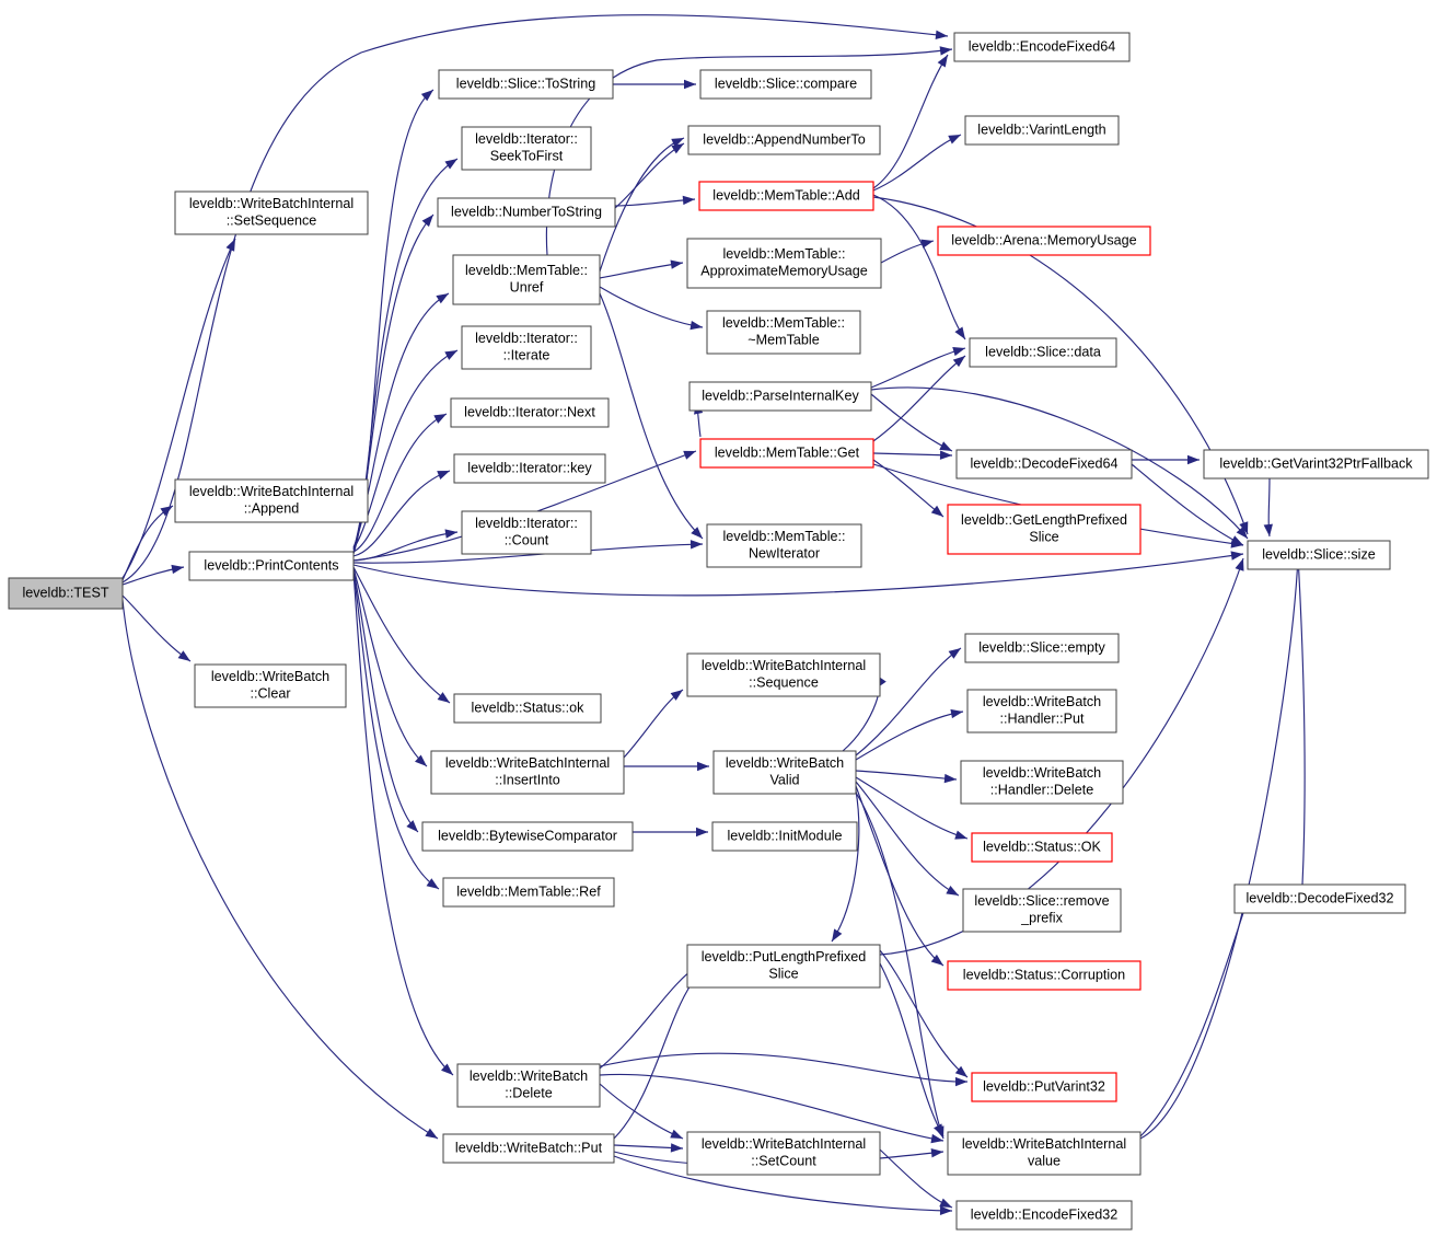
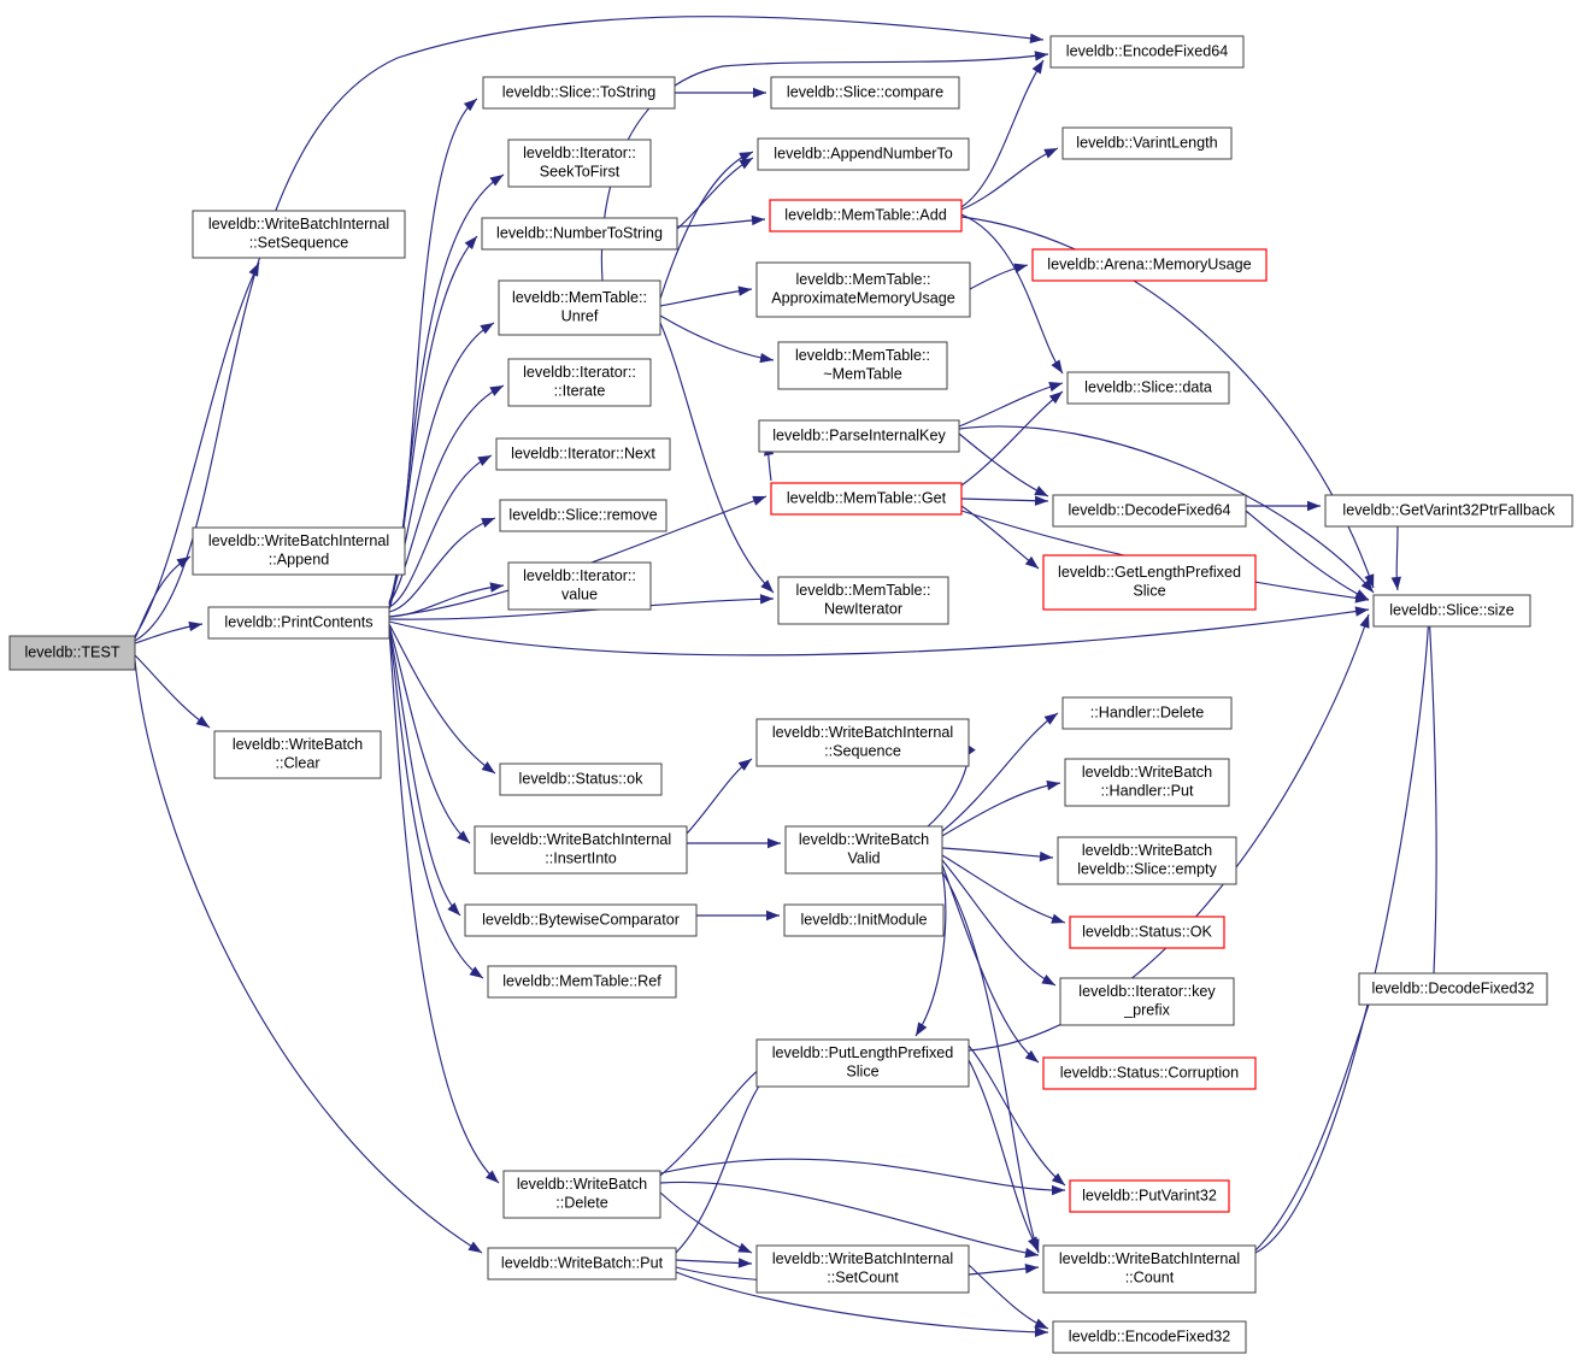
  leveldb::TEST
  leveldb::WriteBatchInternal
  ::SetSequence
  leveldb::WriteBatchInternal
  ::Append
  leveldb::PrintContents
  leveldb::WriteBatch
  ::Clear
  leveldb::Slice::ToString
  leveldb::Iterator::
  SeekToFirst
  leveldb::NumberToString
  leveldb::MemTable::
  Unref
  leveldb::Iterator::
  ::Iterate
  leveldb::Iterator::Next
- leveldb::Iterator::key
+ leveldb::Slice::remove
  leveldb::Iterator::
- ::Count
+ value
  leveldb::Status::ok
  leveldb::WriteBatchInternal
  ::InsertInto
  leveldb::BytewiseComparator
  leveldb::MemTable::Ref
  leveldb::WriteBatch
  ::Delete
  leveldb::WriteBatch::Put
  leveldb::Slice::compare
  leveldb::AppendNumberTo
  leveldb::MemTable::Add
  leveldb::MemTable::
  ApproximateMemoryUsage
  leveldb::MemTable::
  ~MemTable
  leveldb::ParseInternalKey
  leveldb::MemTable::Get
  leveldb::MemTable::
  NewIterator
  leveldb::WriteBatchInternal
  ::Sequence
  leveldb::WriteBatch
  Valid
  leveldb::InitModule
  leveldb::PutLengthPrefixed
  Slice
  leveldb::WriteBatchInternal
  ::SetCount
  leveldb::EncodeFixed64
  leveldb::VarintLength
  leveldb::Arena::MemoryUsage
  leveldb::Slice::data
  leveldb::DecodeFixed64
  leveldb::GetLengthPrefixed
  Slice
- leveldb::Slice::empty
+ ::Handler::Delete
  leveldb::WriteBatch
  ::Handler::Put
  leveldb::WriteBatch
- ::Handler::Delete
+ leveldb::Slice::empty
  leveldb::Status::OK
- leveldb::Slice::remove
+ leveldb::Iterator::key
  _prefix
  leveldb::Status::Corruption
  leveldb::PutVarint32
  leveldb::WriteBatchInternal
- value
+ ::Count
  leveldb::EncodeFixed32
  leveldb::GetVarint32PtrFallback
  leveldb::Slice::size
  leveldb::DecodeFixed32
